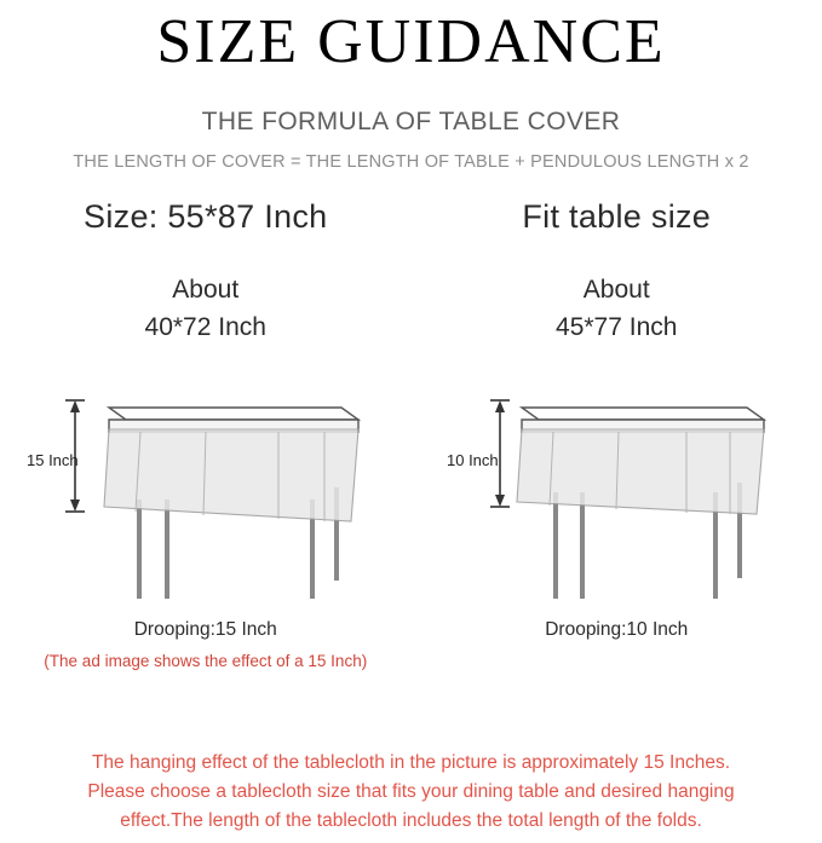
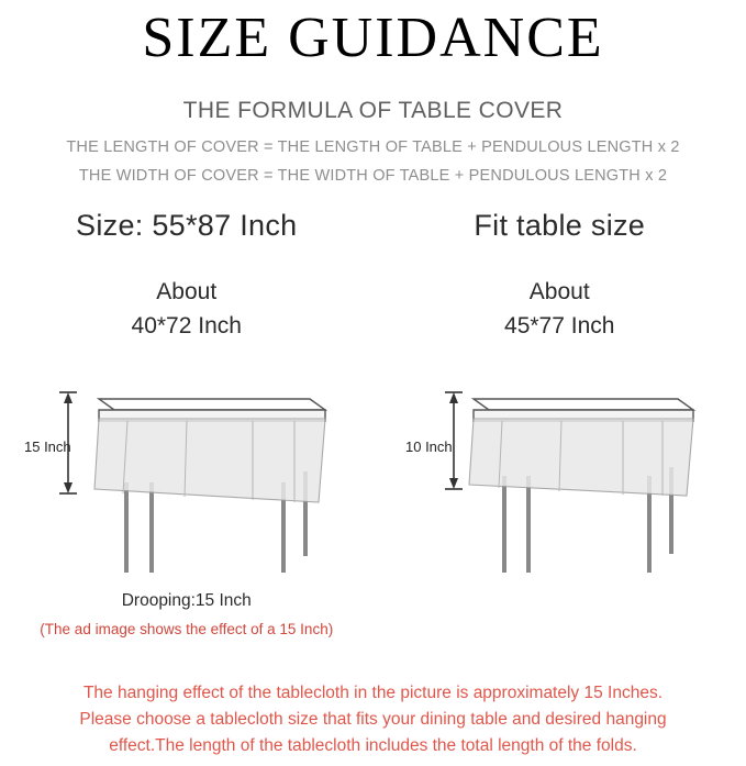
  SIZE GUIDANCE
  THE FORMULA OF TABLE COVER
  THE LENGTH OF COVER = THE LENGTH OF TABLE + PENDULOUS LENGTH x 2
+ THE WIDTH OF COVER = THE WIDTH OF TABLE + PENDULOUS LENGTH x 2
  Size: 55*87 Inch
  About
  40*72 Inch
  15 Inch
  Drooping:15 Inch
  (The ad image shows the effect of a 15 Inch)
  Fit table size
  About
  45*77 Inch
  10 Inch
- Drooping:10 Inch
  The hanging effect of the tablecloth in the picture is approximately 15 Inches.
  Please choose a tablecloth size that fits your dining table and desired hanging
  effect.The length of the tablecloth includes the total length of the folds.
